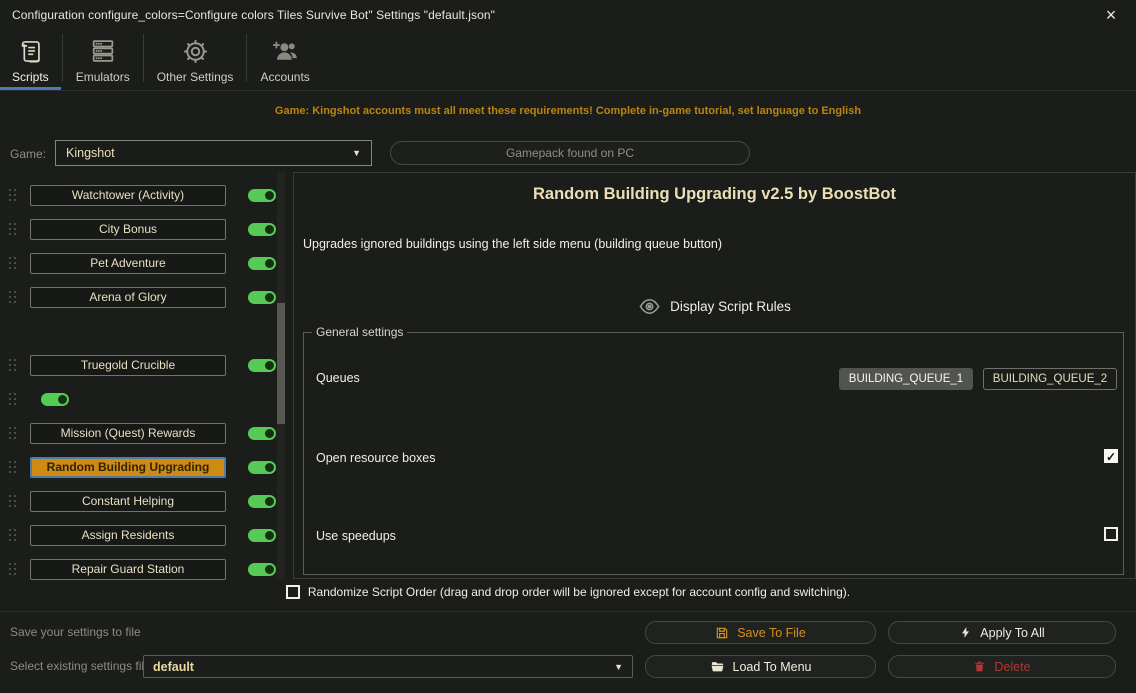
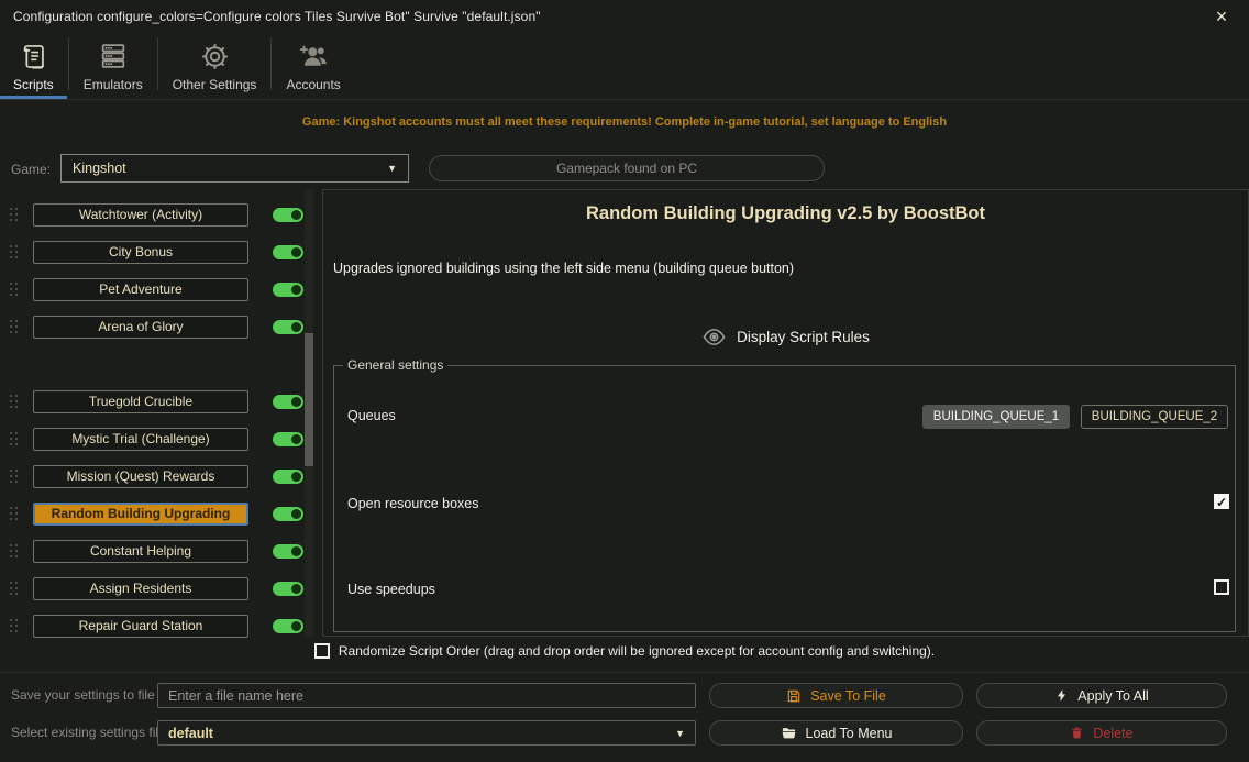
- Configuration configure_colors=Configure colors Tiles Survive Bot" Settings "default.json"
+ Configuration configure_colors=Configure colors Tiles Survive Bot" Survive "default.json"
  ×
  Scripts
  Emulators
  Other Settings
  Accounts
  Game: Kingshot accounts must all meet these requirements! Complete in-game tutorial, set language to English
  Game:
  Kingshot
  ▼
  Gamepack found on PC
  Watchtower (Activity)
  City Bonus
  Pet Adventure
  Arena of Glory
  Truegold Crucible
+ Mystic Trial (Challenge)
  Mission (Quest) Rewards
  Random Building Upgrading
  Constant Helping
  Assign Residents
  Repair Guard Station
  Random Building Upgrading v2.5 by BoostBot
  Upgrades ignored buildings using the left side menu (building queue button)
  Display Script Rules
  General settings
  Queues
  BUILDING_QUEUE_1
  BUILDING_QUEUE_2
  Open resource boxes
  ✓
  Use speedups
  Randomize Script Order (drag and drop order will be ignored except for account config and switching).
  Save your settings to file
+ Enter a file name here
  Save To File
  Apply To All
  Select existing settings fi
  default
  ▼
  Load To Menu
  Delete
